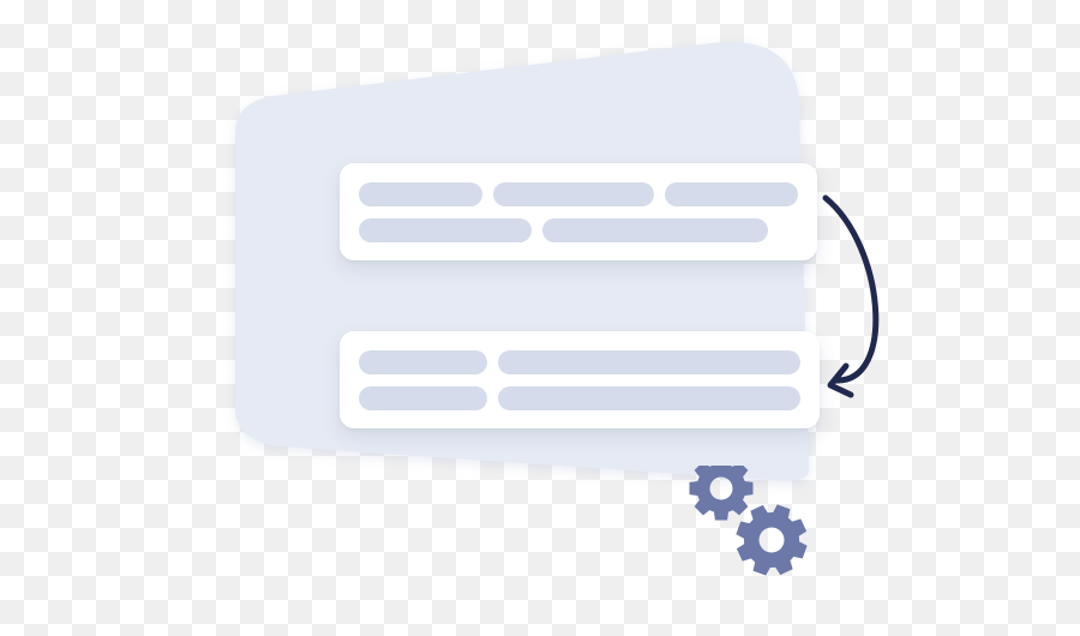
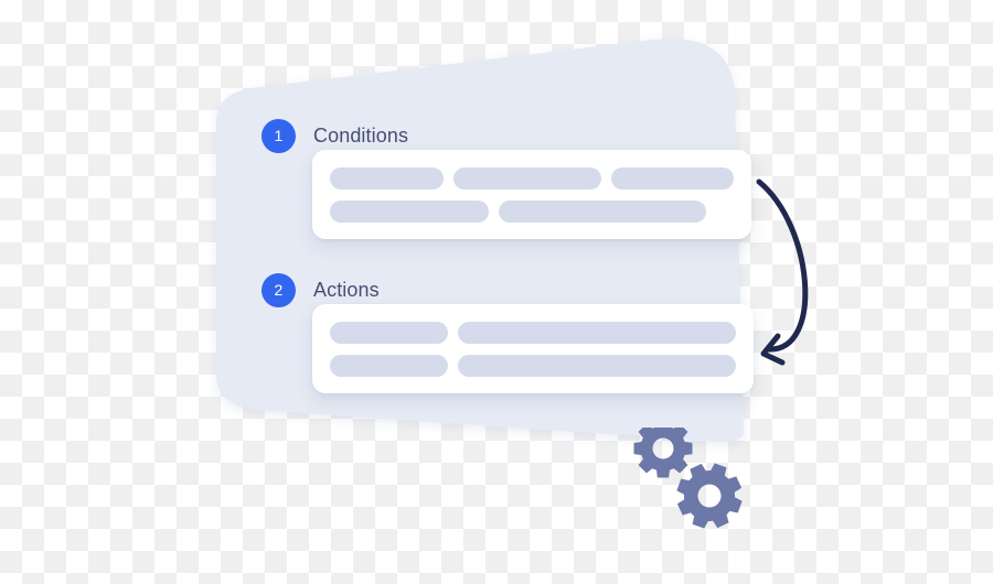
+ 1
+ Conditions
+ 2
+ Actions
